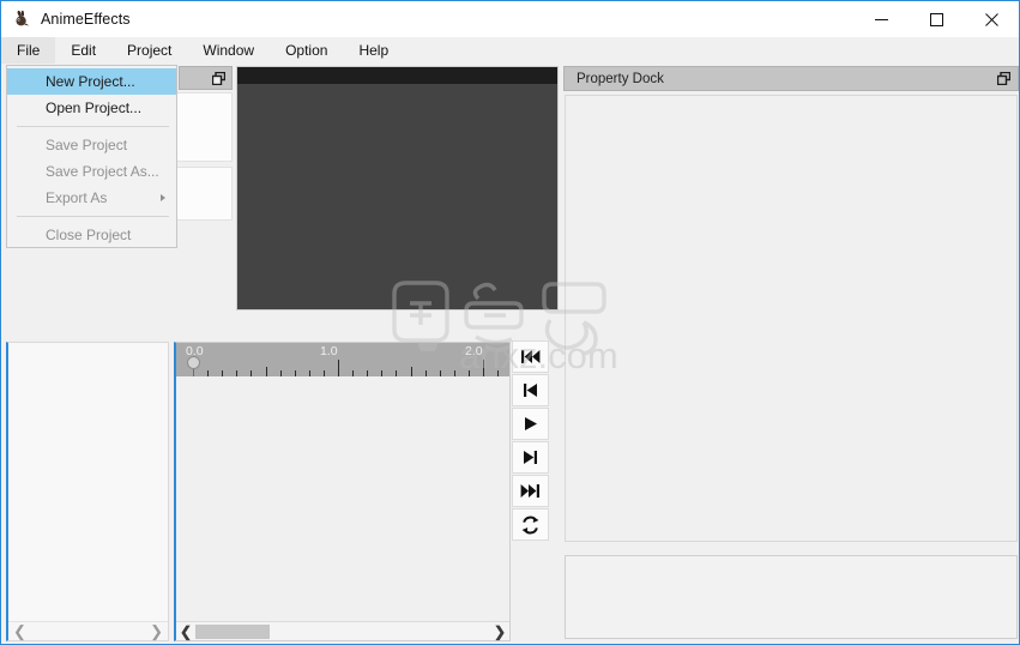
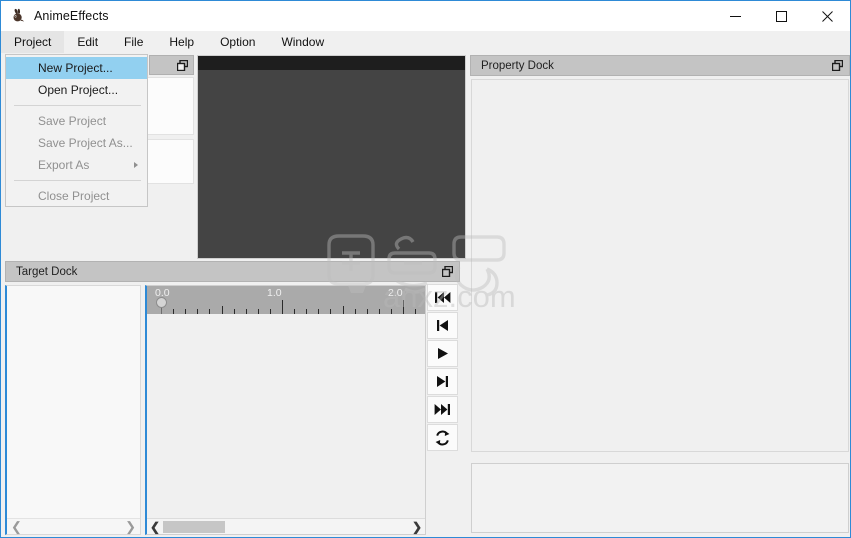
  AnimeEffects
- File
+ Project
  Edit
- Project
+ File
- Window
+ Help
  Option
- Help
+ Window
  Property Dock
+ Target Dock
  ❮
  ❯
  0.0
  1.0
  2.0
  ❮
  ❯
  New Project...
  Open Project...
  Save Project
  Save Project As...
  Export As
  Close Project
  anxz.com
